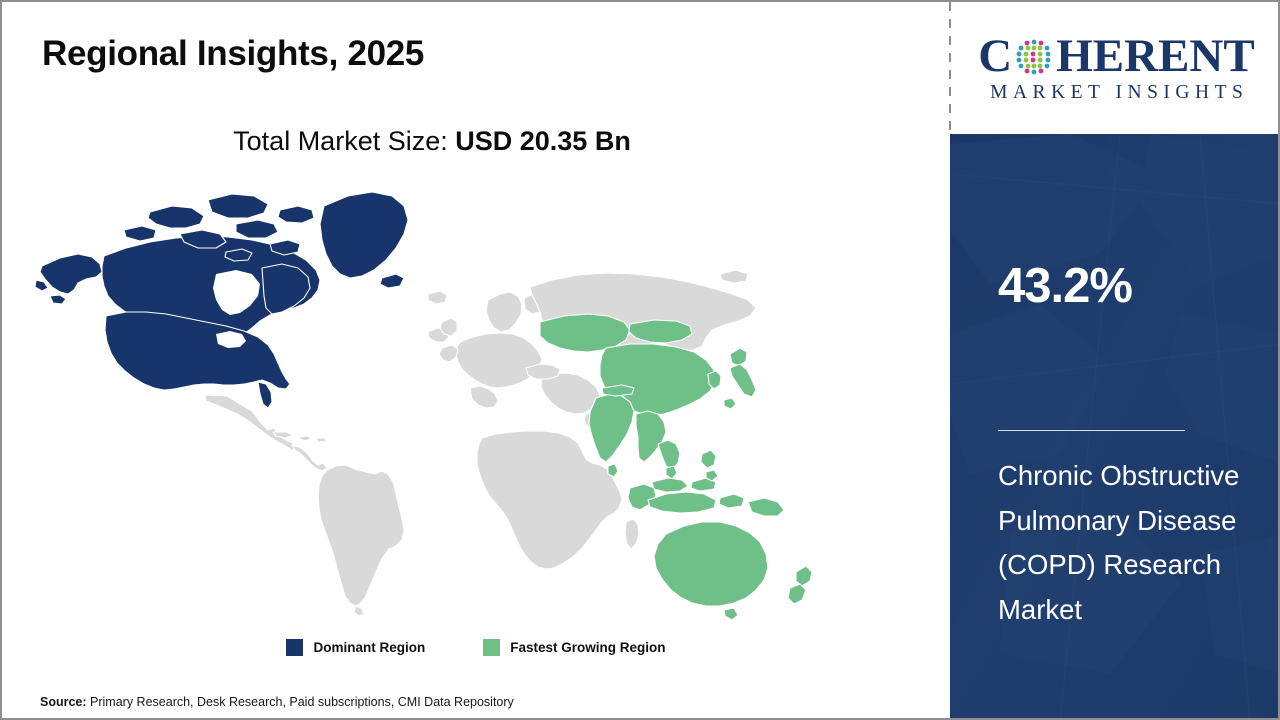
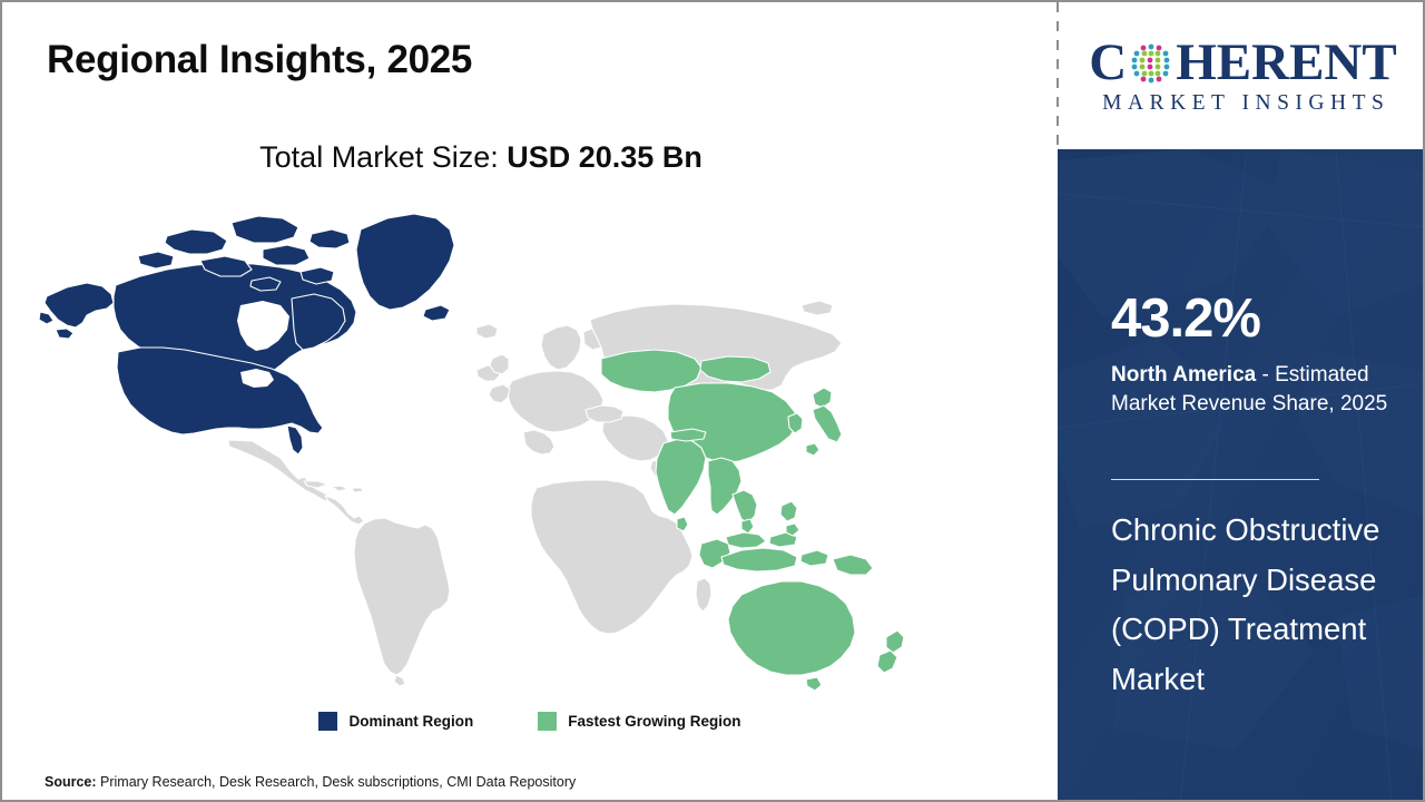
  Regional Insights, 2025
  Total Market Size: USD 20.35 Bn
  Dominant Region
  Fastest Growing Region
- Source: Primary Research, Desk Research, Paid subscriptions, CMI Data Repository
+ Source: Primary Research, Desk Research, Desk subscriptions, CMI Data Repository
  C
  HERENT
  MARKET INSIGHTS
  43.2%
+ North America - Estimated Market Revenue Share, 2025
- Chronic Obstructive Pulmonary Disease (COPD) Research Market
+ Chronic Obstructive Pulmonary Disease (COPD) Treatment Market
